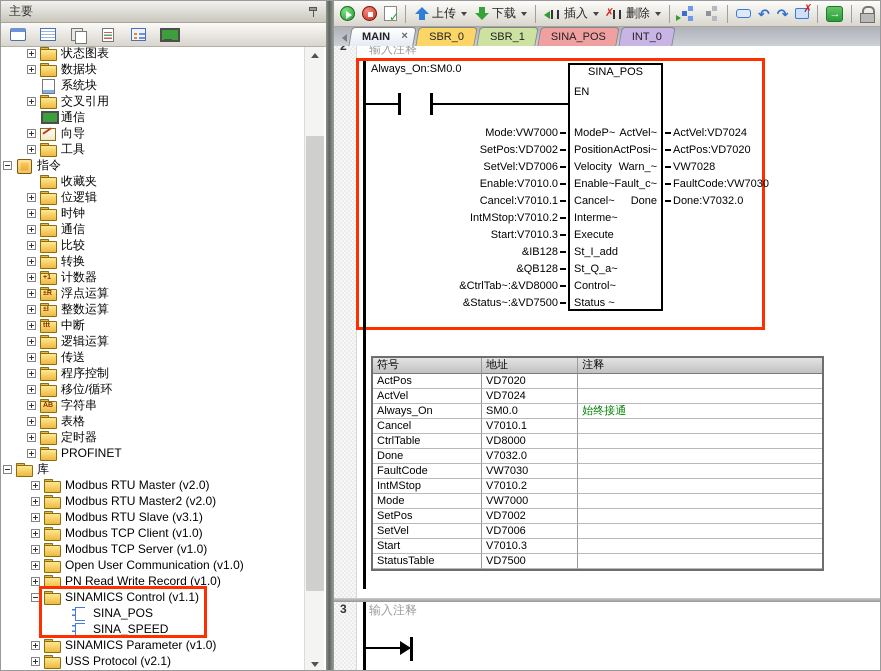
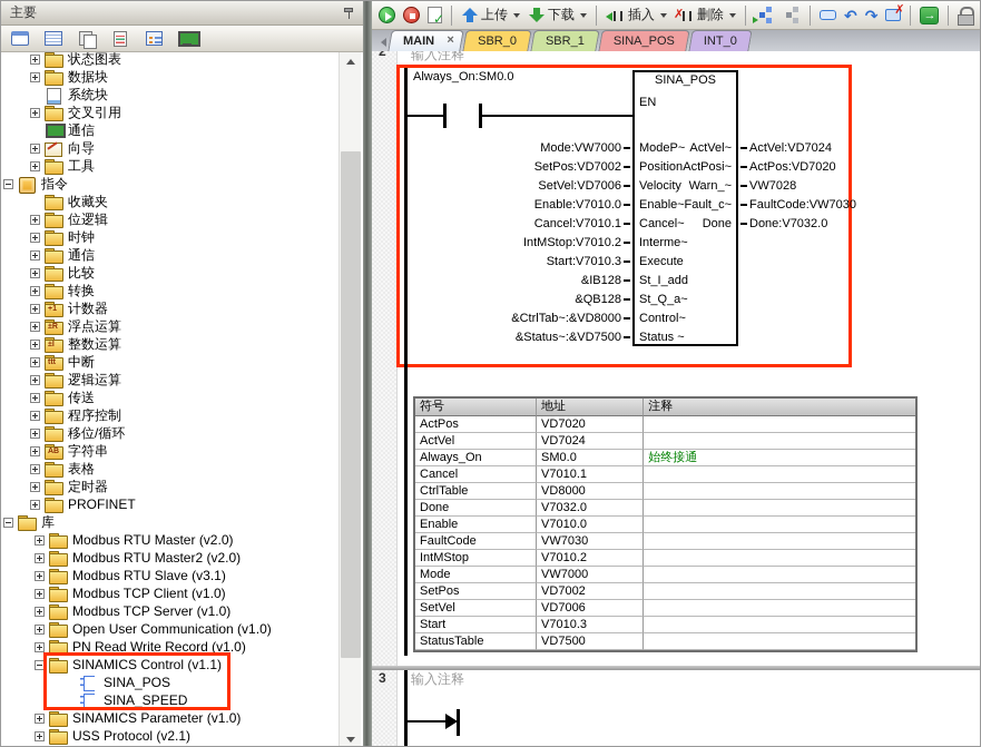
  主要
  状态图表
  数据块
  系统块
  交叉引用
  通信
  向导
  工具
  指令
  收藏夹
  位逻辑
  时钟
  通信
  比较
  转换
  计数器
  浮点运算
  整数运算
  中断
  逻辑运算
  传送
  程序控制
  移位/循环
  字符串
  表格
  定时器
  PROFINET
  库
  Modbus RTU Master (v2.0)
  Modbus RTU Master2 (v2.0)
  Modbus RTU Slave (v3.1)
  Modbus TCP Client (v1.0)
  Modbus TCP Server (v1.0)
  Open User Communication (v1.0)
  PN Read Write Record (v1.0)
  SINAMICS Control (v1.1)
  SINA_POS
  SINA_SPEED
  SINAMICS Parameter (v1.0)
  USS Protocol (v2.1)
  上传
  下载
  插入
  删除
  ↶
  ↷
  →
  MAIN
  ×
  SBR_0
  SBR_1
  SINA_POS
  INT_0
  2
  输入注释
  Always_On:SM0.0
  SINA_POS
  EN
  Mode:VW7000
  SetPos:VD7002
  SetVel:VD7006
  Enable:V7010.0
  Cancel:V7010.1
  IntMStop:V7010.2
  Start:V7010.3
  &IB128
  &QB128
  &CtrlTab~:&VD8000
  &Status~:&VD7500
  ModeP~
  Position
  Velocity
  Enable~
  Cancel~
  Interme~
  Execute
  St_I_add
  St_Q_a~
  Control~
  Status ~
  ActVel~
  ActPosi~
  Warn_~
  Fault_c~
  Done
  ActVel:VD7024
  ActPos:VD7020
  VW7028
  FaultCode:VW7030
  Done:V7032.0
  符号
  地址
  注释
  ActPos
  VD7020
  ActVel
  VD7024
  Always_On
  SM0.0
  始终接通
  Cancel
  V7010.1
  CtrlTable
  VD8000
  Done
  V7032.0
+ Enable
+ V7010.0
  FaultCode
  VW7030
  IntMStop
  V7010.2
  Mode
  VW7000
  SetPos
  VD7002
  SetVel
  VD7006
  Start
  V7010.3
  StatusTable
  VD7500
  3
  输入注释
